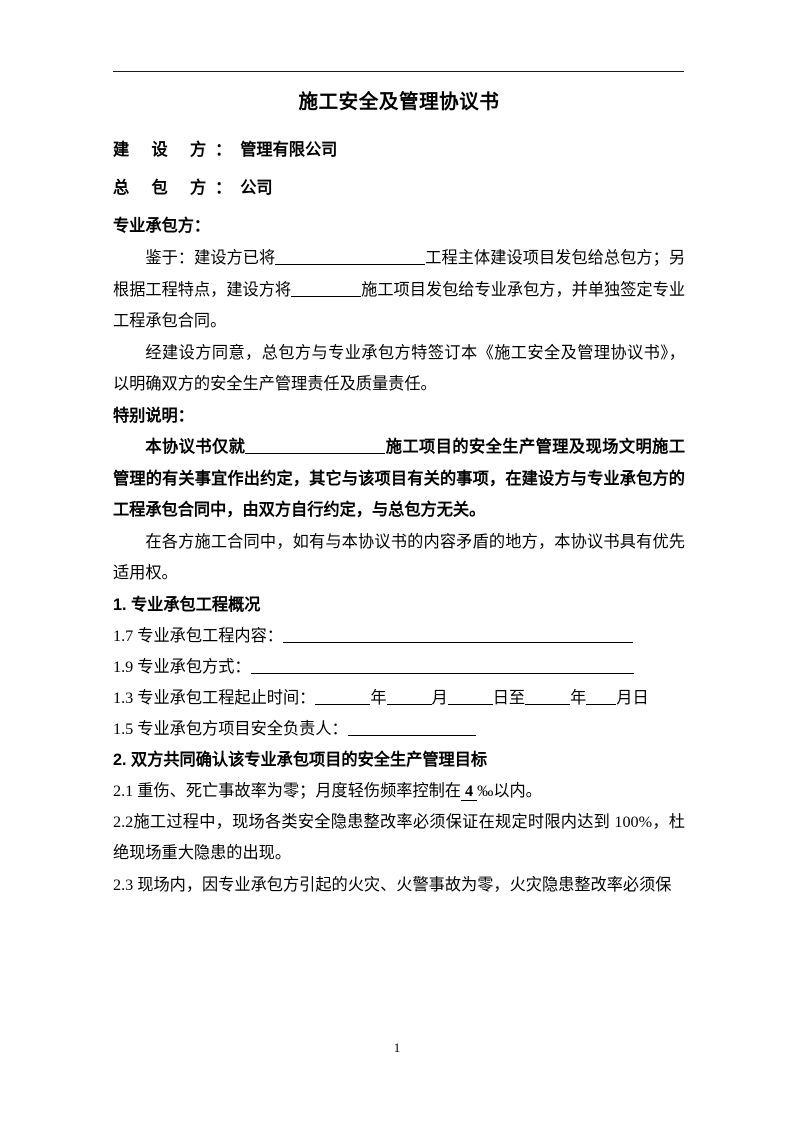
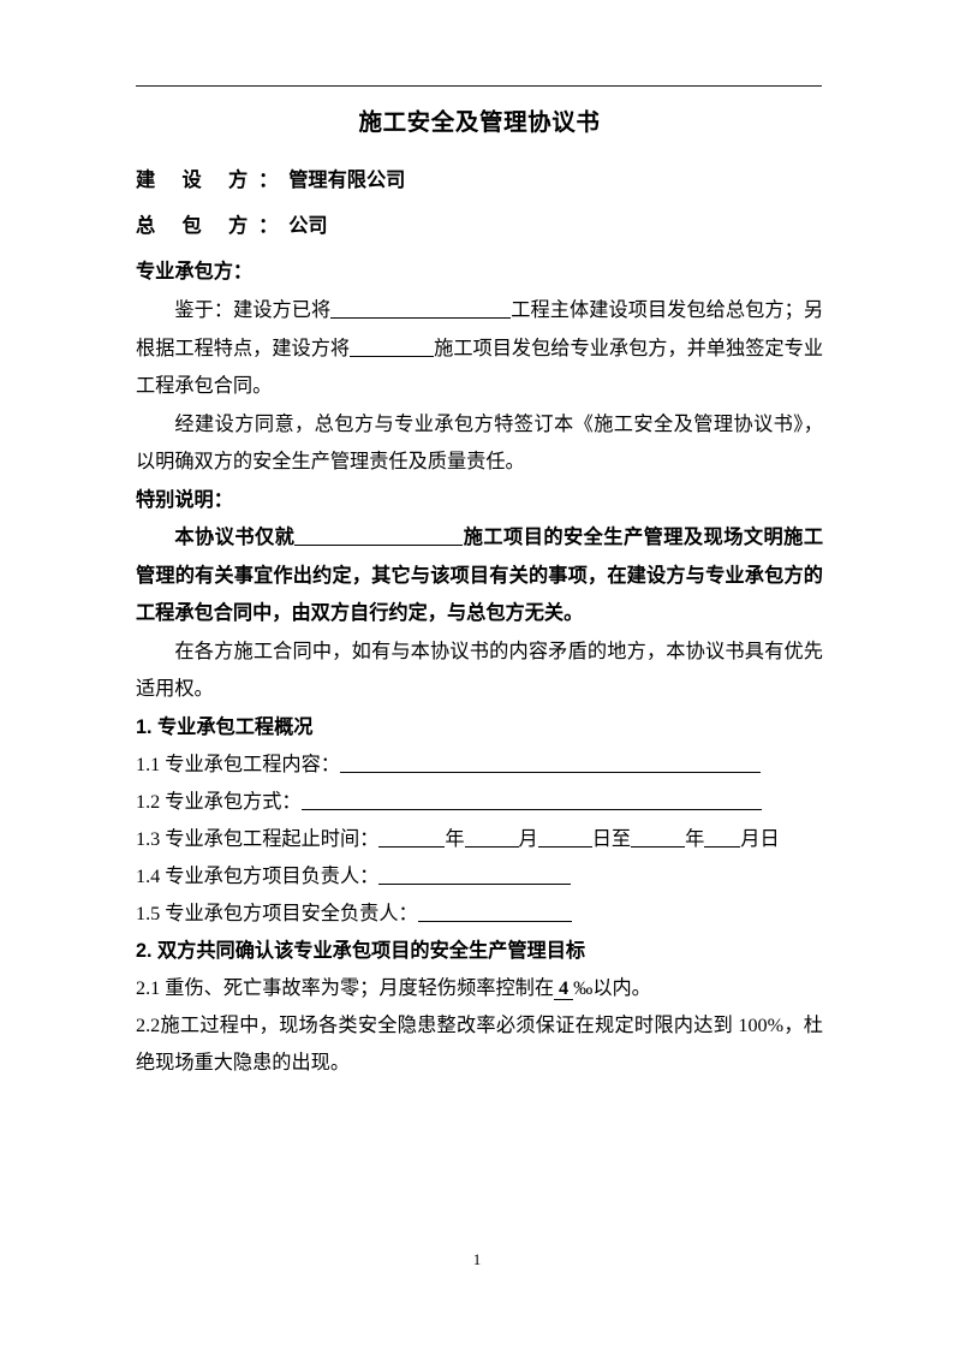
  施工安全及管理协议书
  建 设 方：管理有限公司
  总 包 方：公司
  专业承包方：
  鉴于：建设方已将 工程主体建设项目发包给总包方；另根据工程特点，建设方将 施工项目发包给专业承包方，并单独签定专业工程承包合同。
  经建设方同意，总包方与专业承包方特签订本《施工安全及管理协议书》，以明确双方的安全生产管理责任及质量责任。
  特别说明：
  本协议书仅就 施工项目的安全生产管理及现场文明施工管理的有关事宜作出约定，其它与该项目有关的事项，在建设方与专业承包方的工程承包合同中，由双方自行约定，与总包方无关。
  在各方施工合同中，如有与本协议书的内容矛盾的地方，本协议书具有优先适用权。
  1. 专业承包工程概况
- 1.7 专业承包工程内容：
+ 1.1 专业承包工程内容：
- 1.9 专业承包方式：
+ 1.2 专业承包方式：
  1.3 专业承包工程起止时间： 年 月 日至 年 月日
+ 1.4 专业承包方项目负责人：
  1.5 专业承包方项目安全负责人：
  2. 双方共同确认该专业承包项目的安全生产管理目标
  2.1 重伤、死亡事故率为零；月度轻伤频率控制在 4 ‰以内。
  2.2施工过程中，现场各类安全隐患整改率必须保证在规定时限内达到 100%，杜绝现场重大隐患的出现。
- 2.3 现场内，因专业承包方引起的火灾、火警事故为零，火灾隐患整改率必须保
  1
